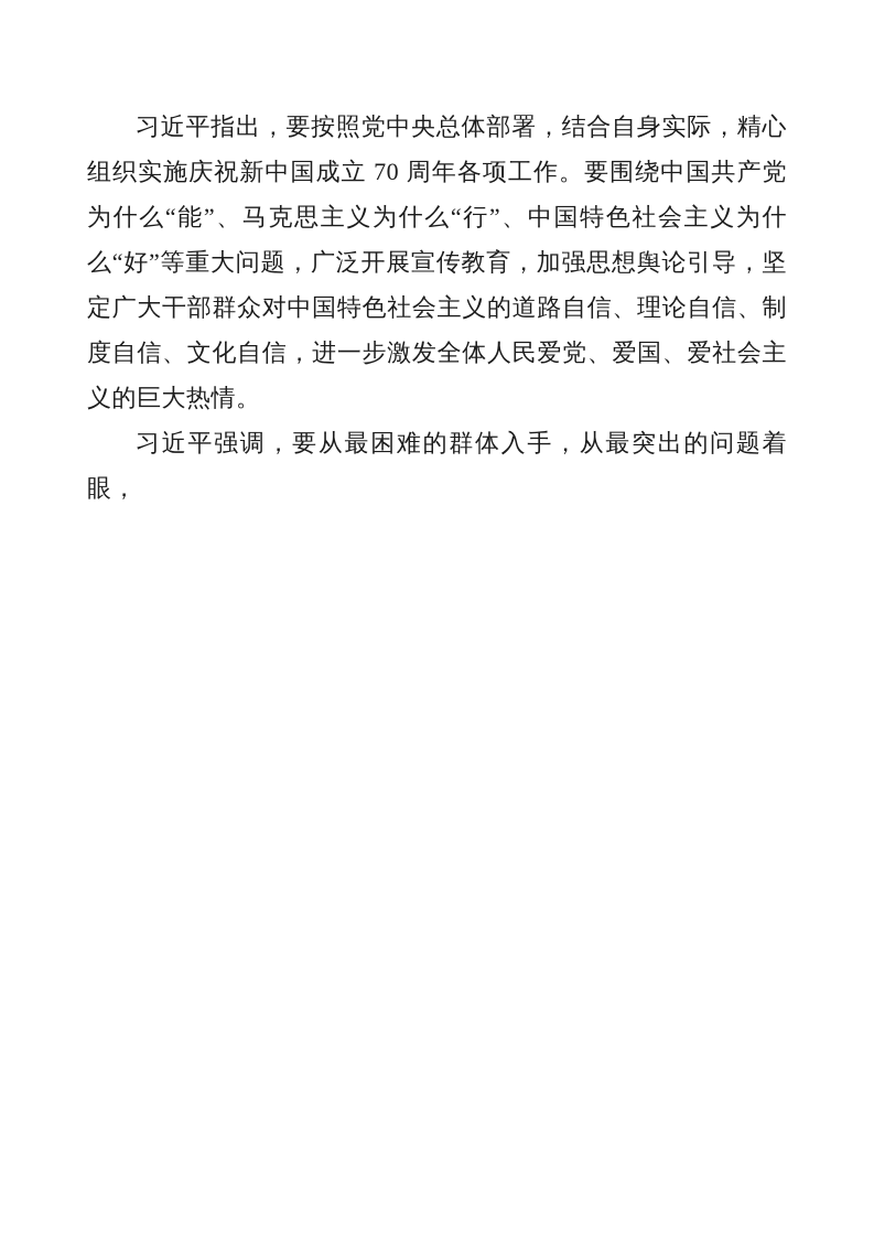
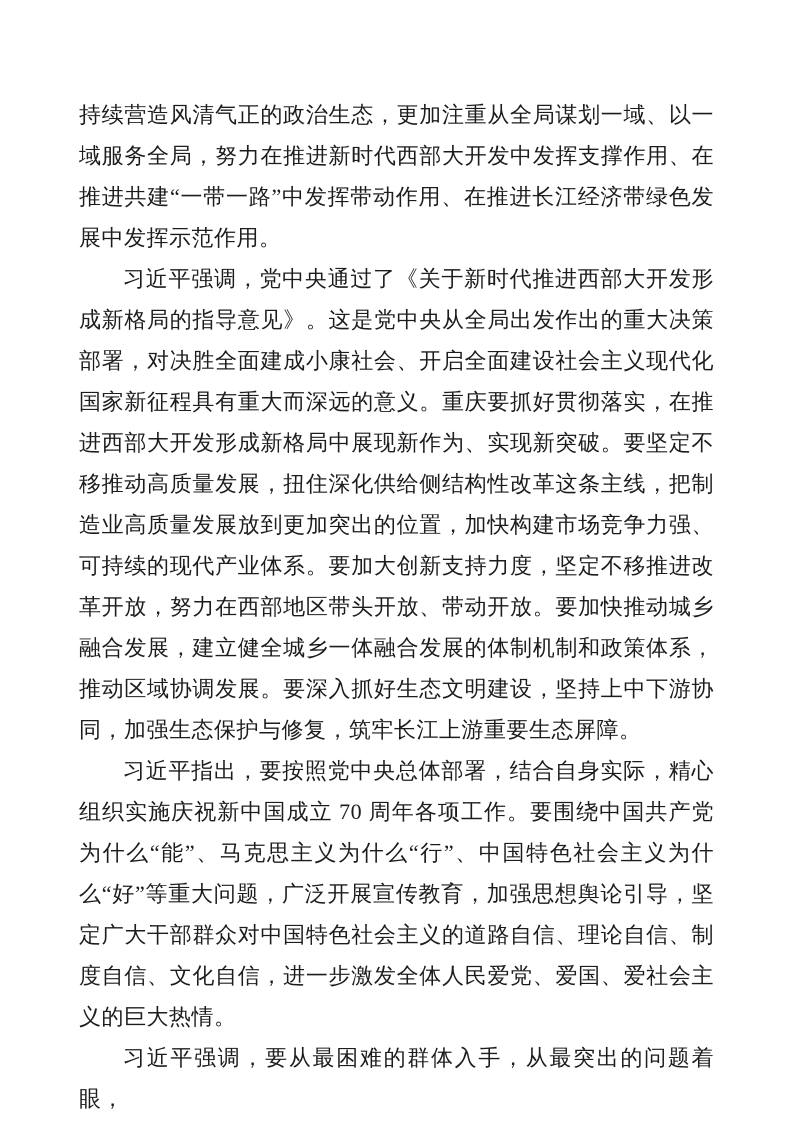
+ 持续营造风清气正的政治生态，更加注重从全局谋划一域、以一域服务全局，努力在推进新时代西部大开发中发挥支撑作用、在推进共建“一带一路”中发挥带动作用、在推进长江经济带绿色发展中发挥示范作用。
+ 习近平强调，党中央通过了《关于新时代推进西部大开发形成新格局的指导意见》。这是党中央从全局出发作出的重大决策部署，对决胜全面建成小康社会、开启全面建设社会主义现代化国家新征程具有重大而深远的意义。重庆要抓好贯彻落实，在推进西部大开发形成新格局中展现新作为、实现新突破。要坚定不移推动高质量发展，扭住深化供给侧结构性改革这条主线，把制造业高质量发展放到更加突出的位置，加快构建市场竞争力强、可持续的现代产业体系。要加大创新支持力度，坚定不移推进改革开放，努力在西部地区带头开放、带动开放。要加快推动城乡融合发展，建立健全城乡一体融合发展的体制机制和政策体系，推动区域协调发展。要深入抓好生态文明建设，坚持上中下游协同，加强生态保护与修复，筑牢长江上游重要生态屏障。
  习近平指出，要按照党中央总体部署，结合自身实际，精心组织实施庆祝新中国成立 70 周年各项工作。要围绕中国共产党为什么“能”、马克思主义为什么“行”、中国特色社会主义为什么“好”等重大问题，广泛开展宣传教育，加强思想舆论引导，坚定广大干部群众对中国特色社会主义的道路自信、理论自信、制度自信、文化自信，进一步激发全体人民爱党、爱国、爱社会主义的巨大热情。
  习近平强调，要从最困难的群体入手，从最突出的问题着眼，
